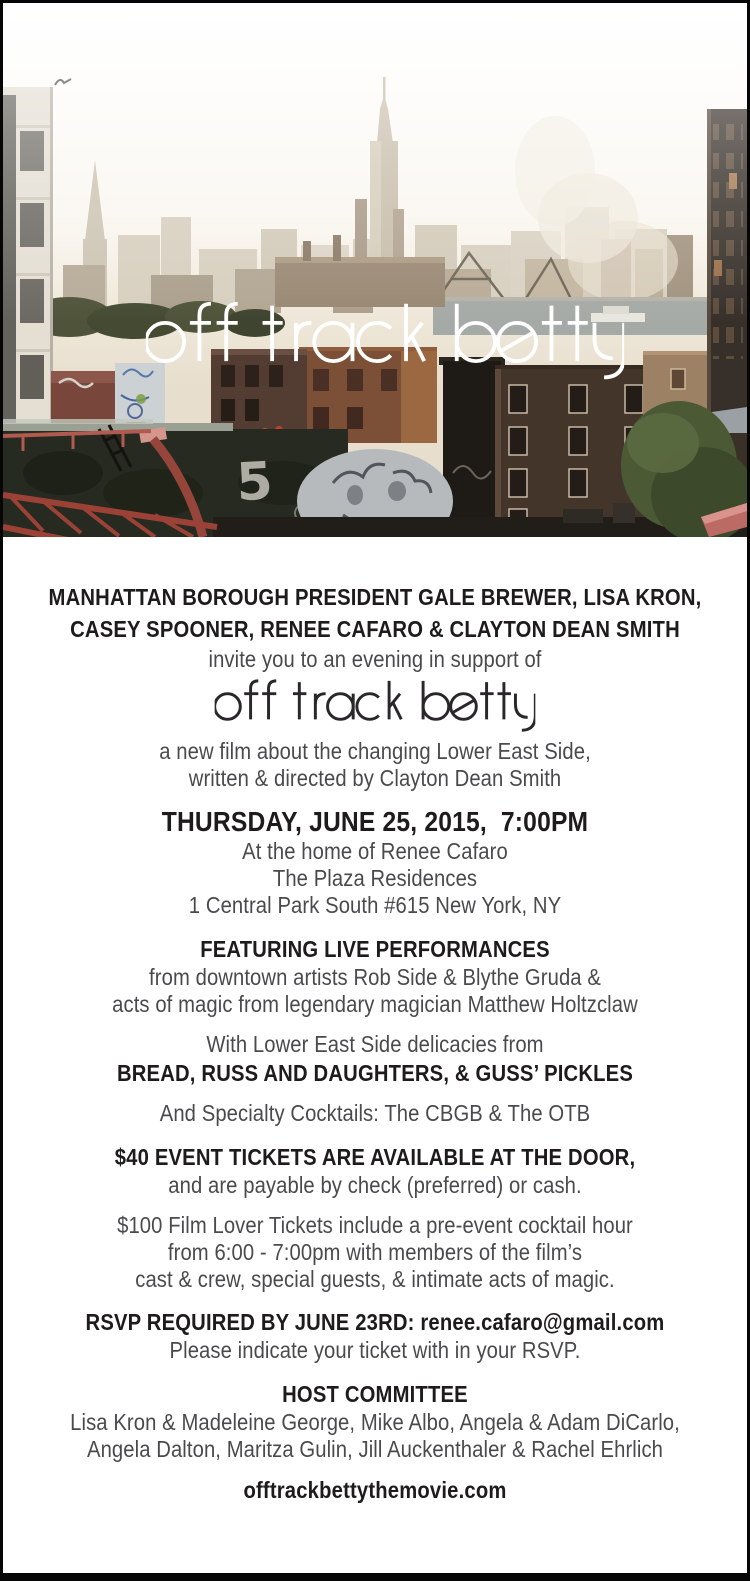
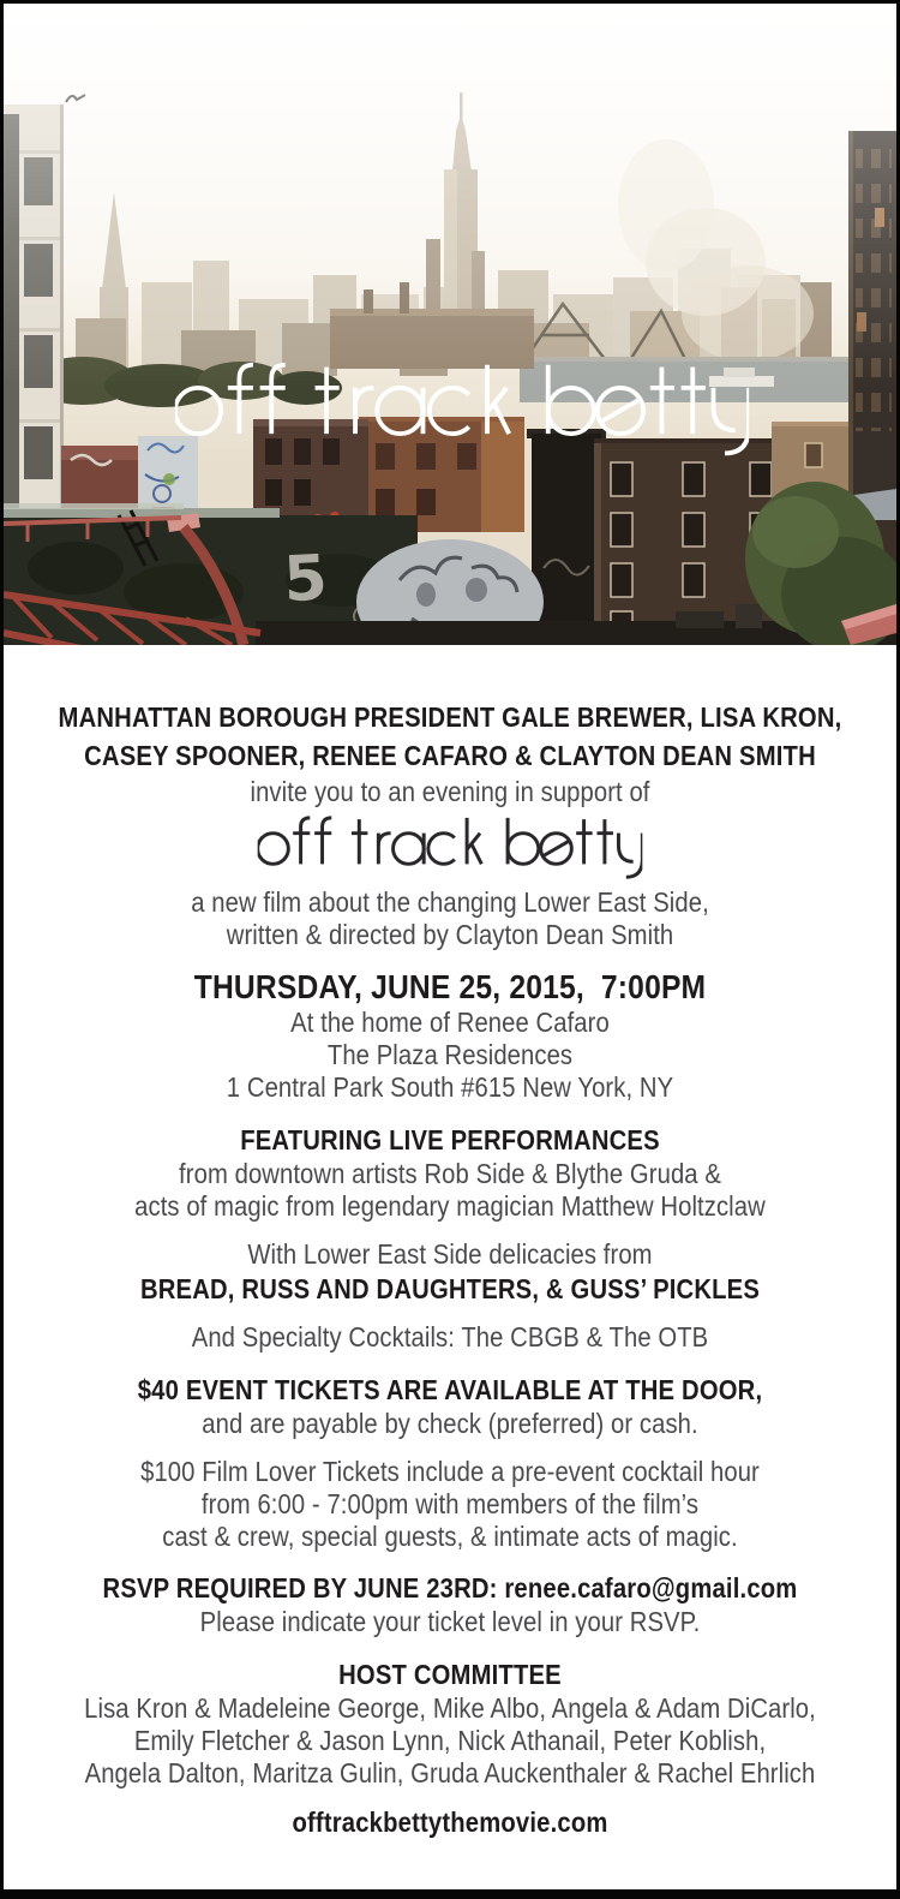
  MANHATTAN BOROUGH PRESIDENT GALE BREWER, LISA KRON,
  CASEY SPOONER, RENEE CAFARO & CLAYTON DEAN SMITH
  invite you to an evening in support of
  a new film about the changing Lower East Side,
  written & directed by Clayton Dean Smith
  THURSDAY, JUNE 25, 2015, 7:00PM
  At the home of Renee Cafaro
  The Plaza Residences
  1 Central Park South #615 New York, NY
  FEATURING LIVE PERFORMANCES
  from downtown artists Rob Side & Blythe Gruda &
  acts of magic from legendary magician Matthew Holtzclaw
  With Lower East Side delicacies from
  BREAD, RUSS AND DAUGHTERS, & GUSS’ PICKLES
  And Specialty Cocktails: The CBGB & The OTB
  $40 EVENT TICKETS ARE AVAILABLE AT THE DOOR,
  and are payable by check (preferred) or cash.
  $100 Film Lover Tickets include a pre-event cocktail hour
  from 6:00 - 7:00pm with members of the film’s
  cast & crew, special guests, & intimate acts of magic.
  RSVP REQUIRED BY JUNE 23RD: renee.cafaro@gmail.com
- Please indicate your ticket with in your RSVP.
+ Please indicate your ticket level in your RSVP.
  HOST COMMITTEE
  Lisa Kron & Madeleine George, Mike Albo, Angela & Adam DiCarlo,
+ Emily Fletcher & Jason Lynn, Nick Athanail, Peter Koblish,
- Angela Dalton, Maritza Gulin, Jill Auckenthaler & Rachel Ehrlich
+ Angela Dalton, Maritza Gulin, Gruda Auckenthaler & Rachel Ehrlich
  offtrackbettythemovie.com
